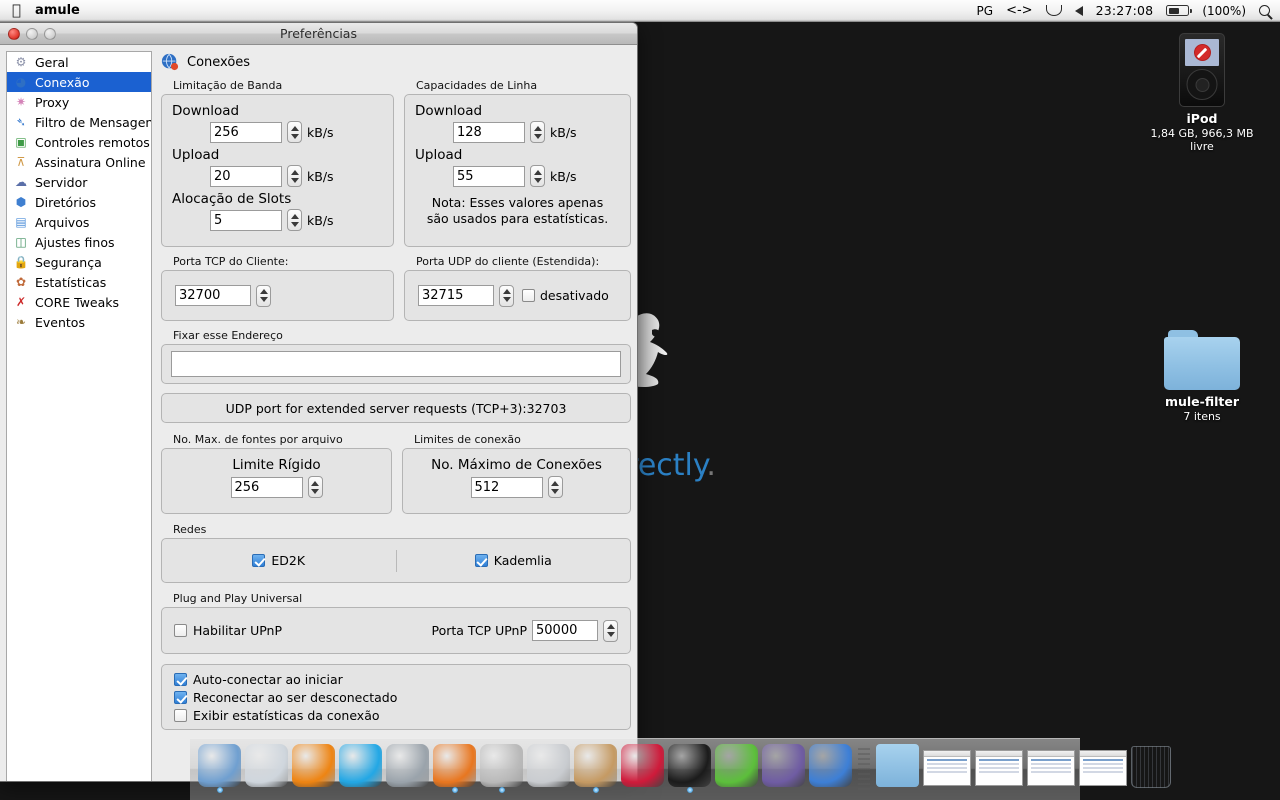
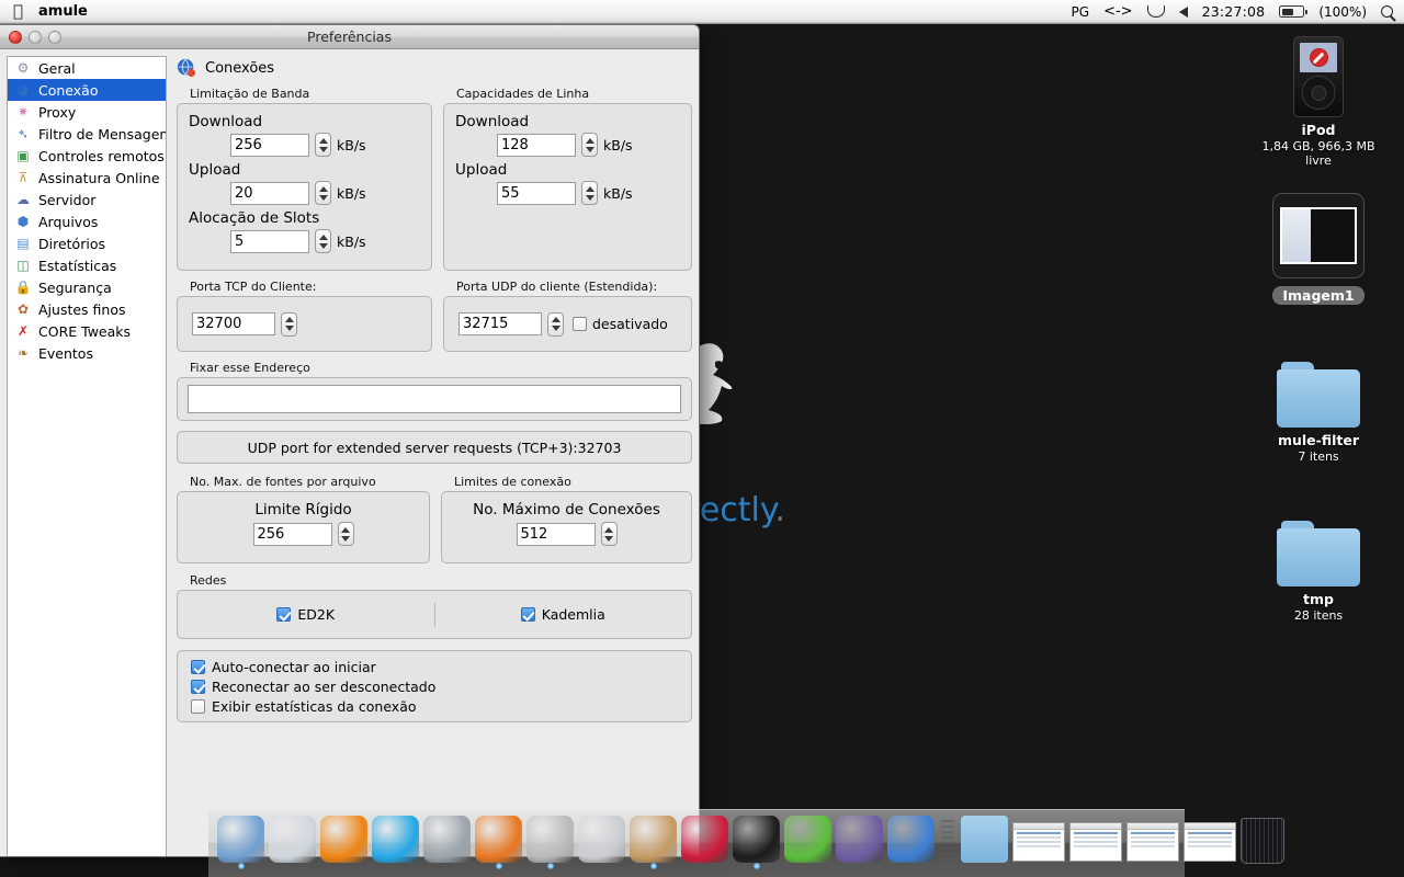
  iPod
  1,84 GB, 966,3 MB livre
+ Imagem1
  mule-filter
  7 itens
+ tmp
+ 28 itens
  
  amule
  PG
  <->
  23:27:08
  (100%)
  Preferências
  ⚙
  Geral
  Conexão
  ✷
  Proxy
  ➴
  Filtro de Mensagen
  ▣
  Controles remotos
  ⊼
  Assinatura Online
  ☁
  Servidor
  ⬢
- Diretórios
+ Arquivos
  ▤
- Arquivos
+ Diretórios
  ◫
- Ajustes finos
+ Estatísticas
  🔒
  Segurança
  ✿
- Estatísticas
+ Ajustes finos
  ✗
  CORE Tweaks
  ❧
  Eventos
  Conexões
  Limitação de Banda
  Download
  256
  kB/s
  Upload
  20
  kB/s
  Alocação de Slots
  5
  kB/s
  Capacidades de Linha
  Download
  128
  kB/s
  Upload
  55
  kB/s
- Nota: Esses valores apenas
- são usados para estatísticas.
  Porta TCP do Cliente:
  32700
  Porta UDP do cliente (Estendida):
  32715
  desativado
  Fixar esse Endereço
  UDP port for extended server requests (TCP+3):32703
  No. Max. de fontes por arquivo
  Limite Rígido
  256
  Limites de conexão
  No. Máximo de Conexões
  512
  Redes
  ED2K
  Kademlia
- Plug and Play Universal
- Habilitar UPnP
- Porta TCP UPnP
- 50000
  Auto-conectar ao iniciar
  Reconectar ao ser desconectado
  Exibir estatísticas da conexão
